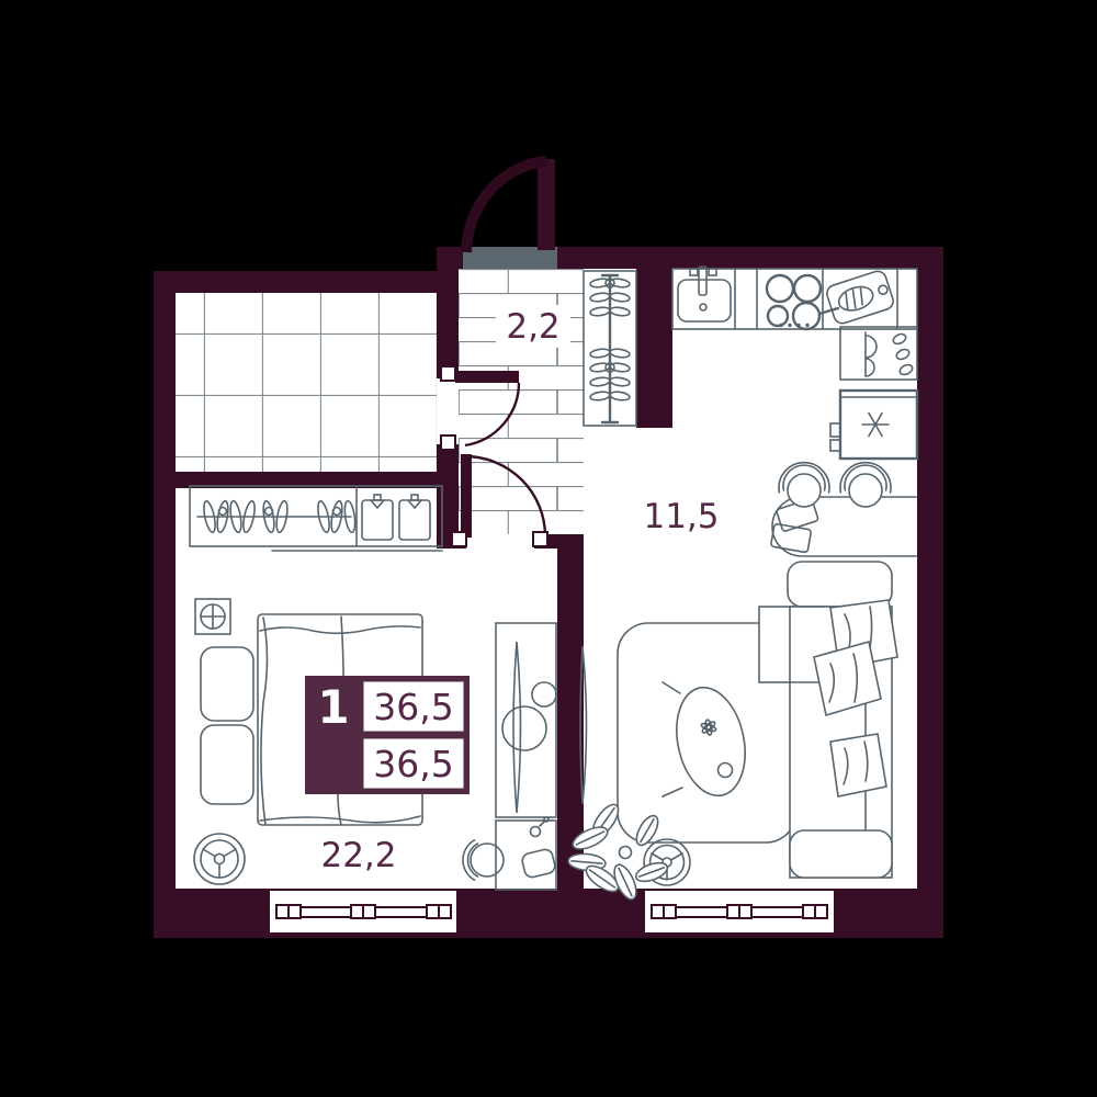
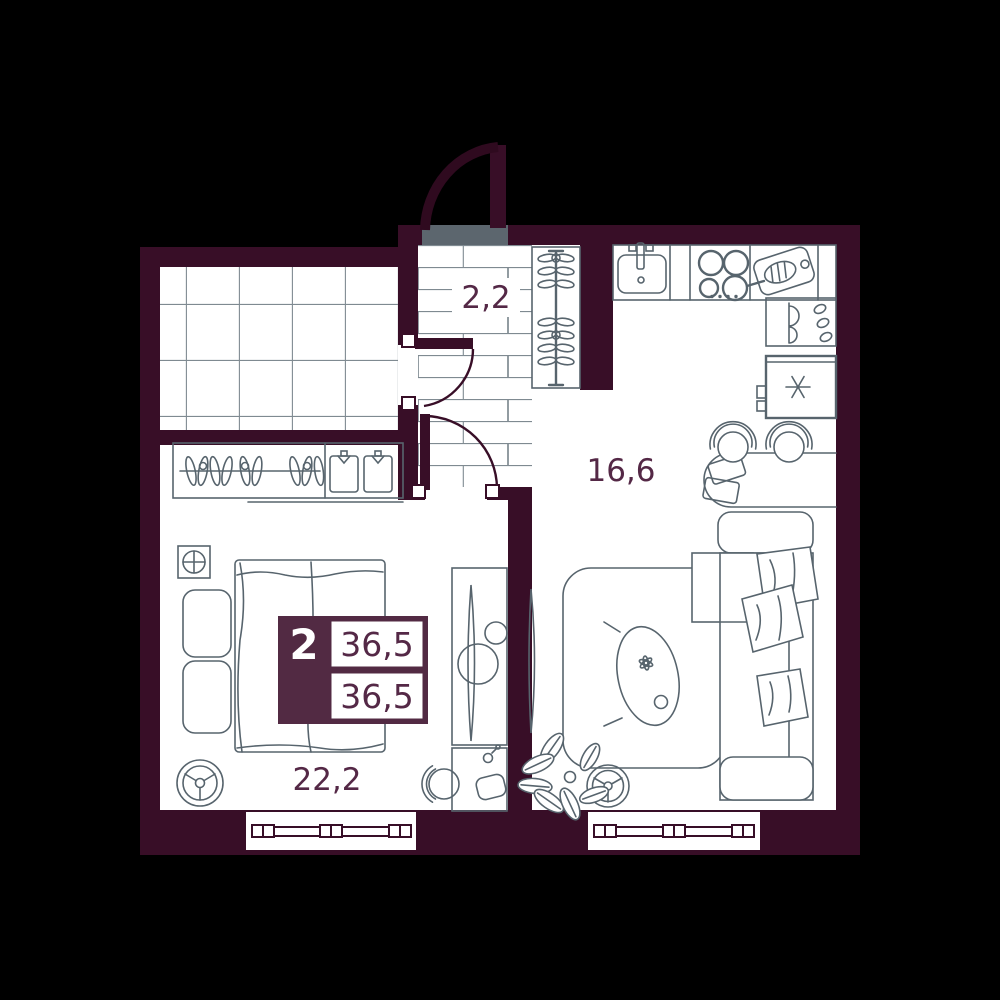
  2,2
  22,2
- 1
+ 2
  36,5
  36,5
- 11,5
+ 16,6
